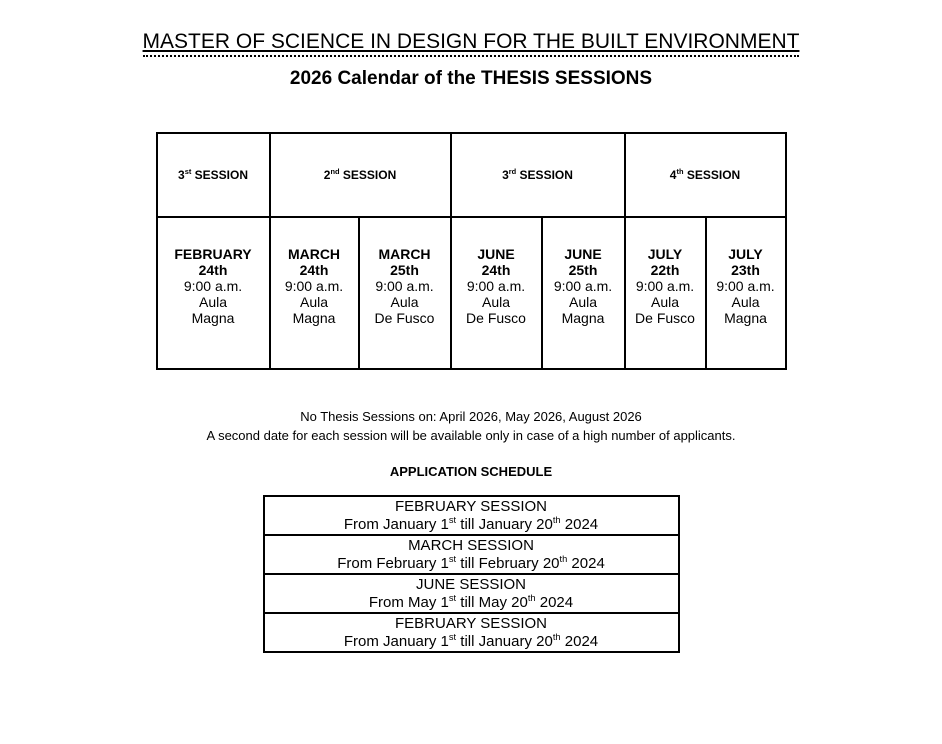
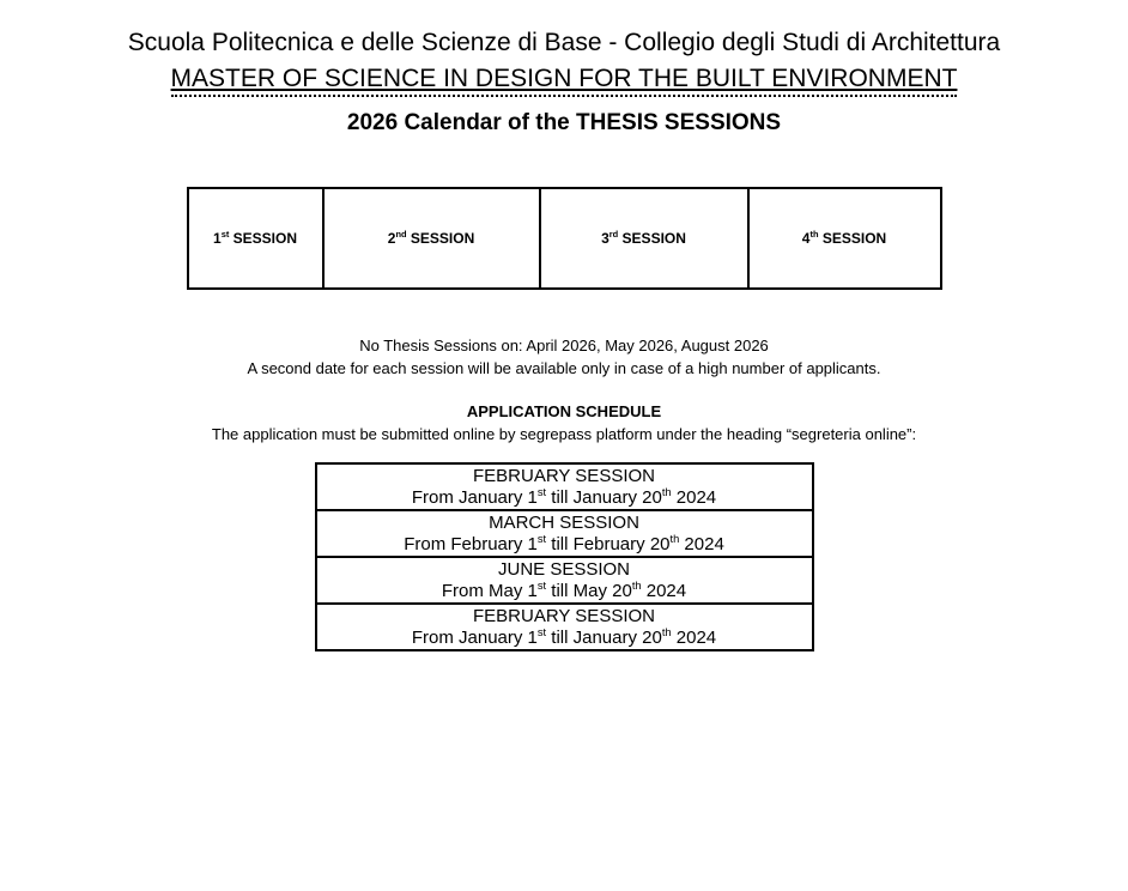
+ Scuola Politecnica e delle Scienze di Base - Collegio degli Studi di Architettura
  MASTER OF SCIENCE IN DESIGN FOR THE BUILT ENVIRONMENT
  2026 Calendar of the THESIS SESSIONS
- 3st SESSION	2nd SESSION	3rd SESSION	4th SESSION
+ 1st SESSION	2nd SESSION	3rd SESSION	4th SESSION
- FEBRUARY 24th 9:00 a.m. Aula Magna	MARCH 24th 9:00 a.m. Aula Magna	MARCH 25th 9:00 a.m. Aula De Fusco	JUNE 24th 9:00 a.m. Aula De Fusco	JUNE 25th 9:00 a.m. Aula Magna	JULY 22th 9:00 a.m. Aula De Fusco	JULY 23th 9:00 a.m. Aula Magna
  No Thesis Sessions on: April 2026, May 2026, August 2026
  A second date for each session will be available only in case of a high number of applicants.
  APPLICATION SCHEDULE
+ The application must be submitted online by segrepass platform under the heading “segreteria online”:
  FEBRUARY SESSION From January 1st till January 20th 2024
  MARCH SESSION From February 1st till February 20th 2024
  JUNE SESSION From May 1st till May 20th 2024
  FEBRUARY SESSION From January 1st till January 20th 2024
